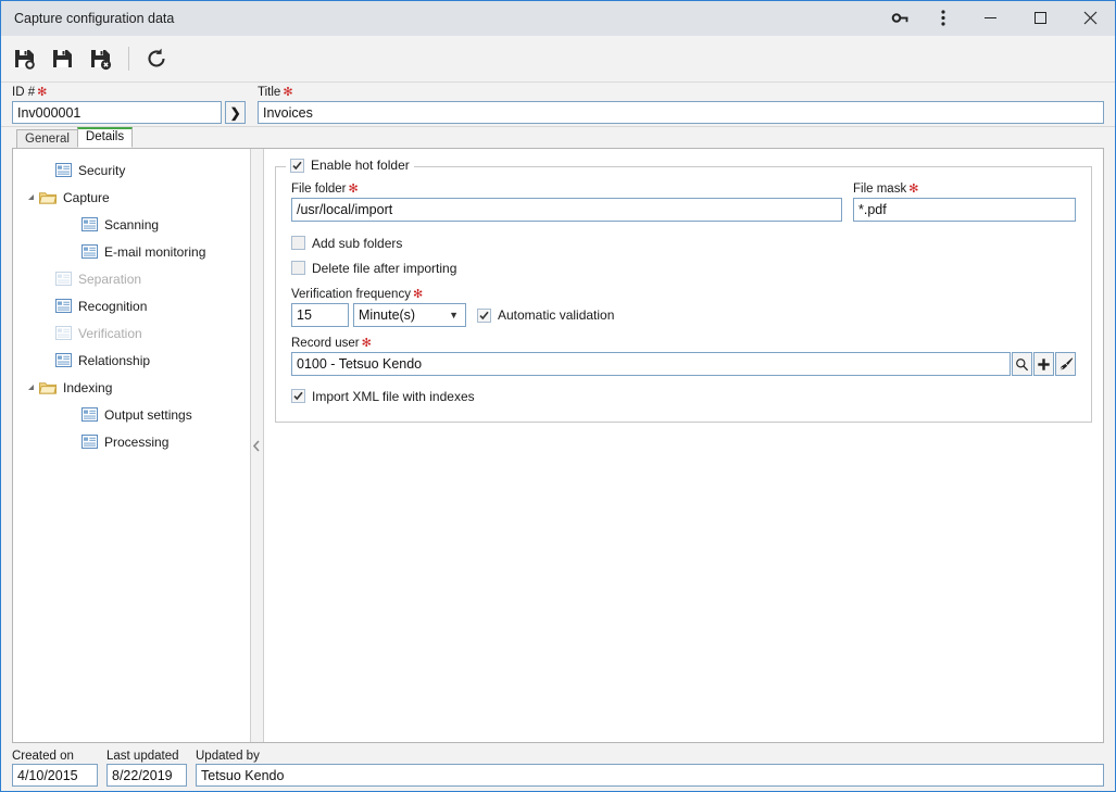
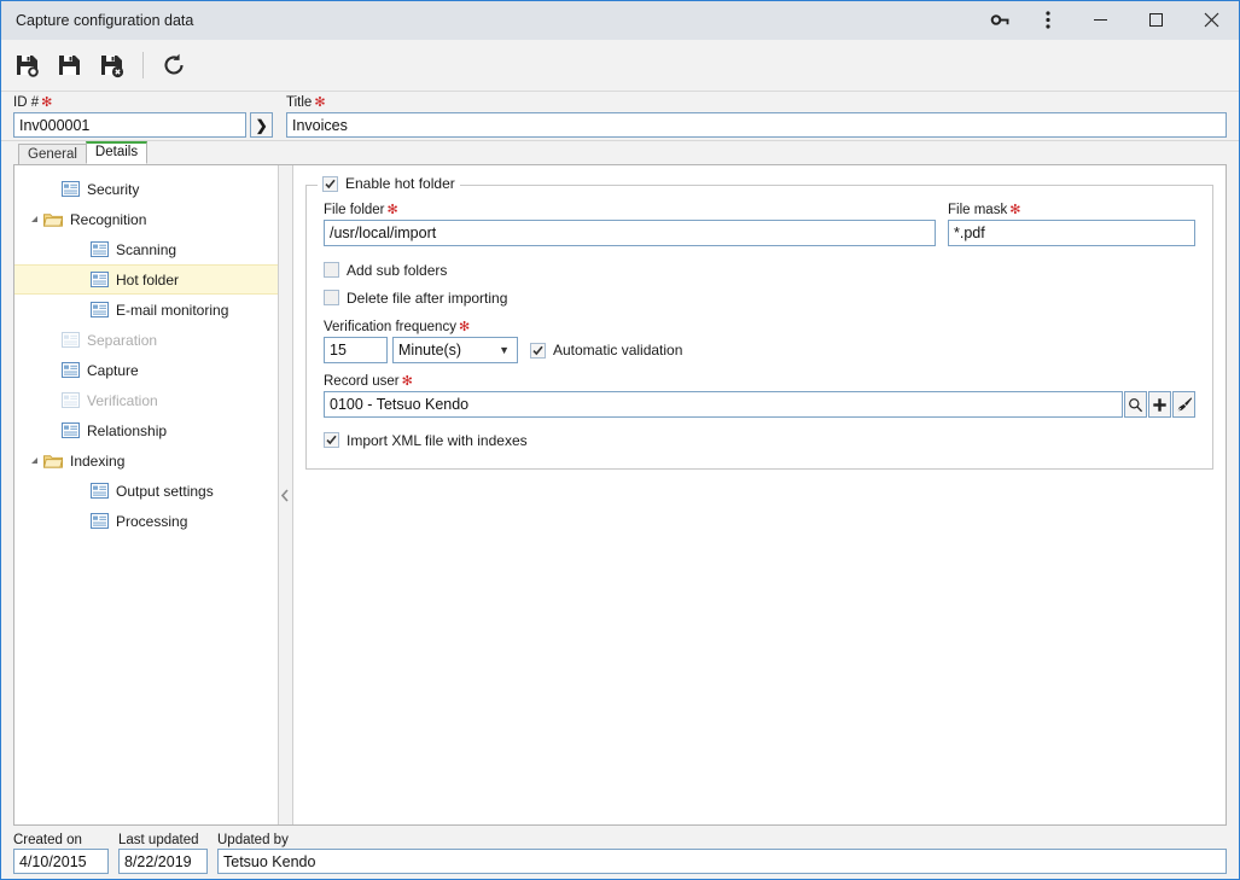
  Capture configuration data
  ID #
  ✻
  Inv000001
  ❯
  Title
  ✻
  Invoices
  General
  Details
  Security
- Capture
+ Recognition
  Scanning
+ Hot folder
  E-mail monitoring
  Separation
- Recognition
+ Capture
  Verification
  Relationship
  Indexing
  Output settings
  Processing
  Enable hot folder
  File folder
  ✻
  /usr/local/import
  File mask
  ✻
  *.pdf
  Add sub folders
  Delete file after importing
  Verification frequency
  ✻
  15
  Minute(s)
  ▼
  Automatic validation
  Record user
  ✻
  0100 - Tetsuo Kendo
  Import XML file with indexes
  Created on
  4/10/2015
  Last updated
  8/22/2019
  Updated by
  Tetsuo Kendo
